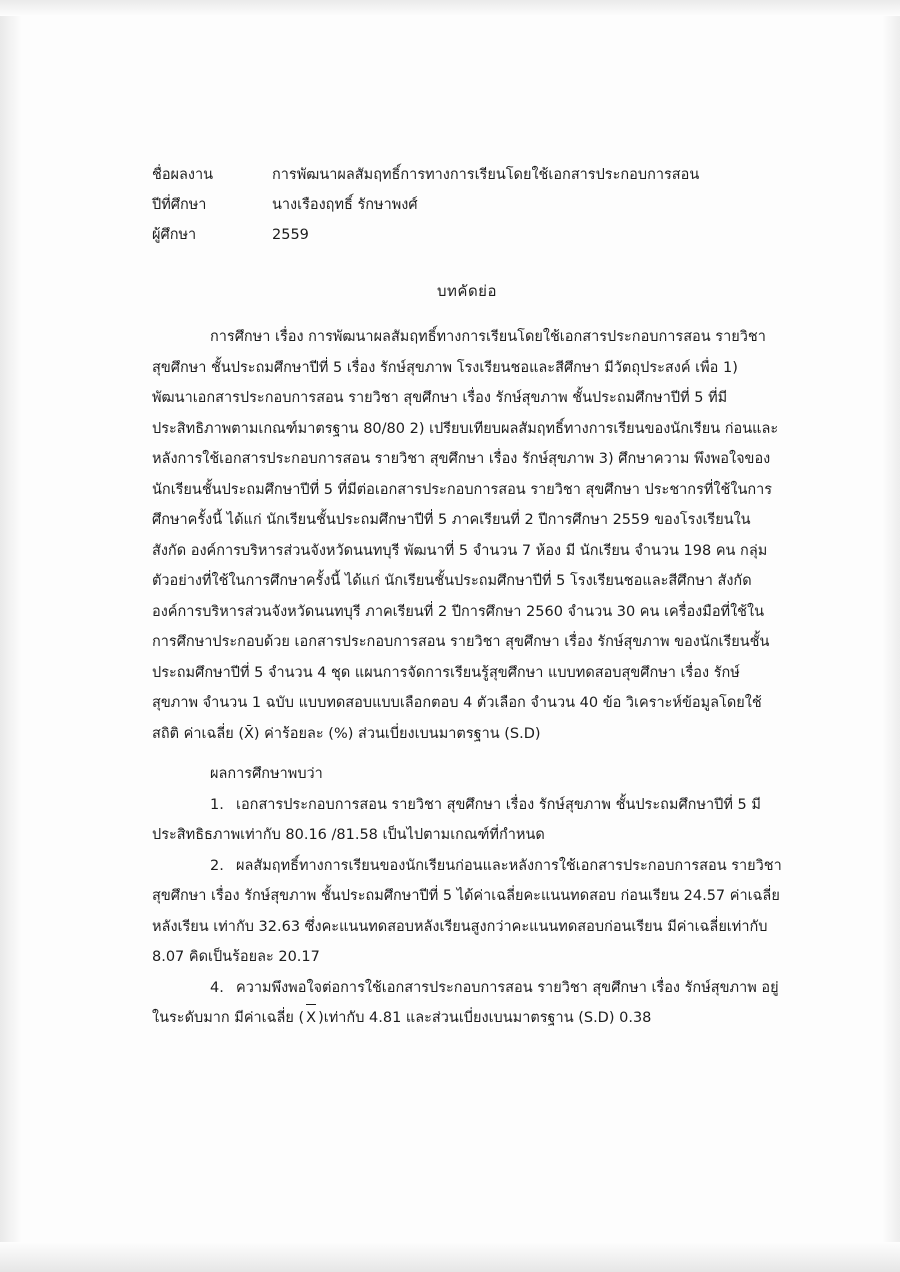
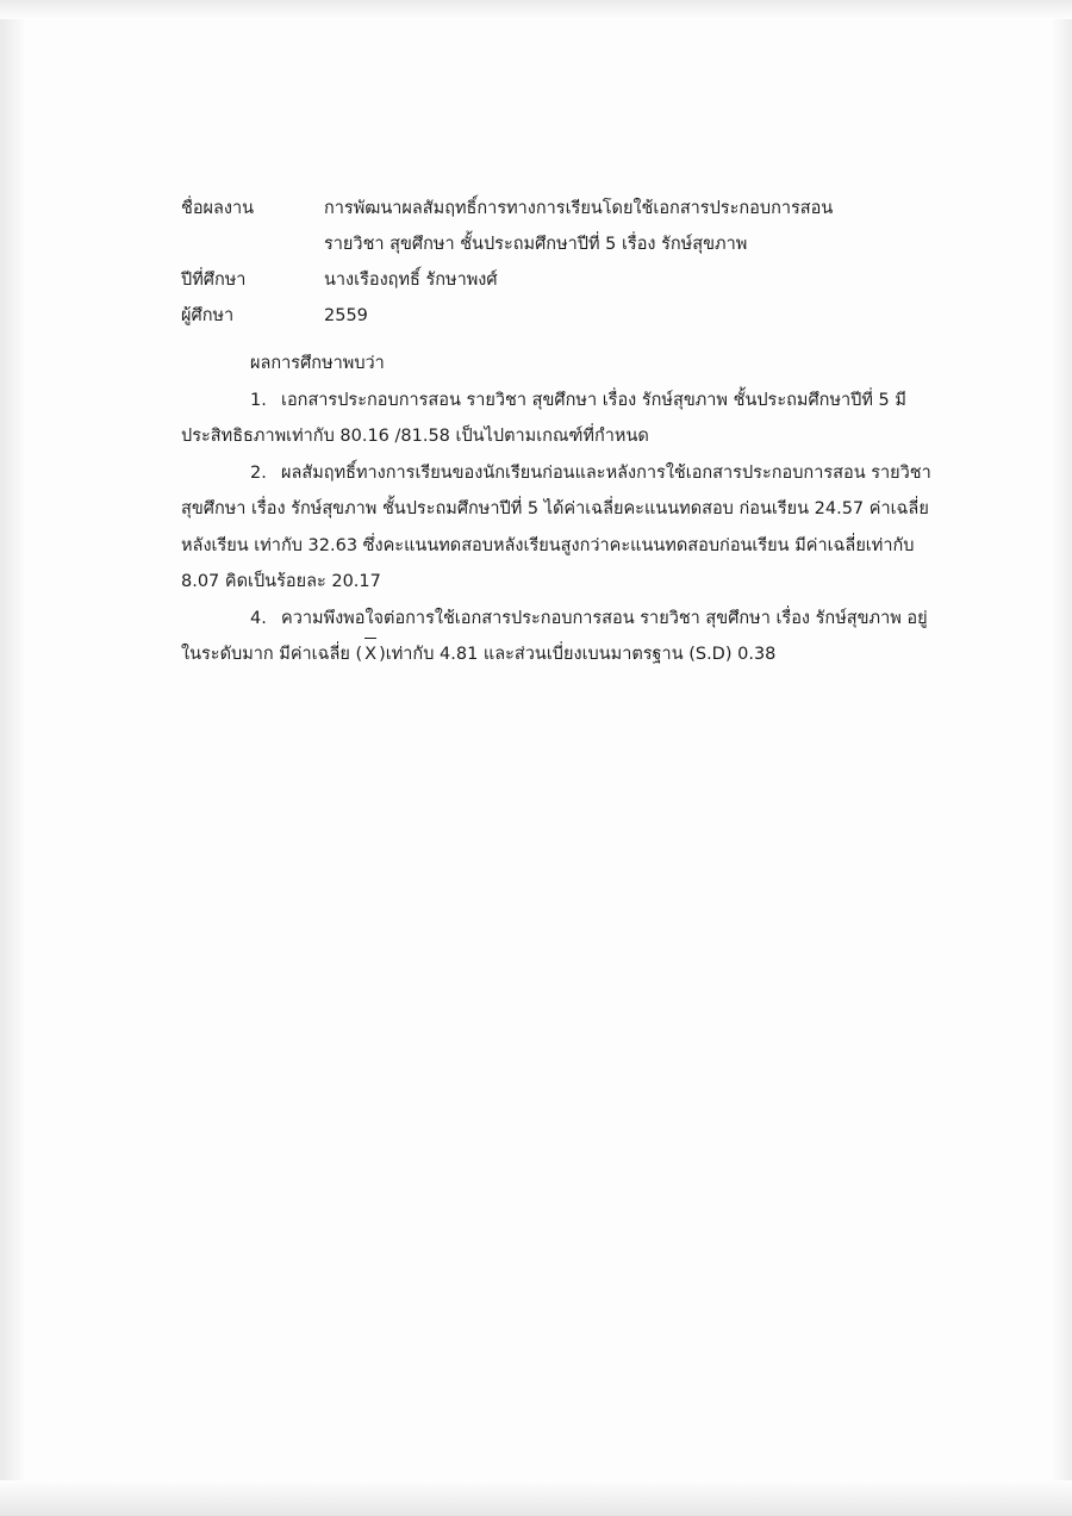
  ชื่อผลงาน
  การพัฒนาผลสัมฤทธิ์การทางการเรียนโดยใช้เอกสารประกอบการสอน
+ รายวิชา สุขศึกษา ชั้นประถมศึกษาปีที่ 5 เรื่อง รักษ์สุขภาพ
  ปีที่ศึกษา
  นางเรืองฤทธิ์ รักษาพงศ์
  ผู้ศึกษา
  2559
- บทคัดย่อ
- การศึกษา เรื่อง การพัฒนาผลสัมฤทธิ์ทางการเรียนโดยใช้เอกสารประกอบการสอน รายวิชา สุขศึกษา ชั้นประถมศึกษาปีที่ 5 เรื่อง รักษ์สุขภาพ โรงเรียนชอและสีศึกษา มีวัตถุประสงค์ เพื่อ 1) พัฒนาเอกสารประกอบการสอน รายวิชา สุขศึกษา เรื่อง รักษ์สุขภาพ ชั้นประถมศึกษาปีที่ 5 ที่มีประสิทธิภาพตามเกณฑ์มาตรฐาน 80/80 2) เปรียบเทียบผลสัมฤทธิ์ทางการเรียนของนักเรียน ก่อนและหลังการใช้เอกสารประกอบการสอน รายวิชา สุขศึกษา เรื่อง รักษ์สุขภาพ 3) ศึกษาความ พึงพอใจของนักเรียนชั้นประถมศึกษาปีที่ 5 ที่มีต่อเอกสารประกอบการสอน รายวิชา สุขศึกษา ประชากรที่ใช้ในการศึกษาครั้งนี้ ได้แก่ นักเรียนชั้นประถมศึกษาปีที่ 5 ภาคเรียนที่ 2 ปีการศึกษา 2559 ของโรงเรียนในสังกัด องค์การบริหารส่วนจังหวัดนนทบุรี พัฒนาที่ 5 จำนวน 7 ห้อง มี นักเรียน จำนวน 198 คน กลุ่มตัวอย่างที่ใช้ในการศึกษาครั้งนี้ ได้แก่ นักเรียนชั้นประถมศึกษาปีที่ 5 โรงเรียนชอและสีศึกษา สังกัด องค์การบริหารส่วนจังหวัดนนทบุรี ภาคเรียนที่ 2 ปีการศึกษา 2560 จำนวน 30 คน เครื่องมือที่ใช้ในการศึกษาประกอบด้วย เอกสารประกอบการสอน รายวิชา สุขศึกษา เรื่อง รักษ์สุขภาพ ของนักเรียนชั้นประถมศึกษาปีที่ 5 จำนวน 4 ชุด แผนการจัดการเรียนรู้สุขศึกษา แบบทดสอบสุขศึกษา เรื่อง รักษ์สุขภาพ จำนวน 1 ฉบับ แบบทดสอบแบบเลือกตอบ 4 ตัวเลือก จำนวน 40 ข้อ วิเคราะห์ข้อมูลโดยใช้สถิติ ค่าเฉลี่ย (X̄) ค่าร้อยละ (%) ส่วนเบี่ยงเบนมาตรฐาน (S.D)
  ผลการศึกษาพบว่า
  1. เอกสารประกอบการสอน รายวิชา สุขศึกษา เรื่อง รักษ์สุขภาพ ชั้นประถมศึกษาปีที่ 5 มีประสิทธิธภาพเท่ากับ 80.16 /81.58 เป็นไปตามเกณฑ์ที่กำหนด
  2. ผลสัมฤทธิ์ทางการเรียนของนักเรียนก่อนและหลังการใช้เอกสารประกอบการสอน รายวิชา สุขศึกษา เรื่อง รักษ์สุขภาพ ชั้นประถมศึกษาปีที่ 5 ได้ค่าเฉลี่ยคะแนนทดสอบ ก่อนเรียน 24.57 ค่าเฉลี่ยหลังเรียน เท่ากับ 32.63 ซึ่งคะแนนทดสอบหลังเรียนสูงกว่าคะแนนทดสอบก่อนเรียน มีค่าเฉลี่ยเท่ากับ 8.07 คิดเป็นร้อยละ 20.17
  4. ความพึงพอใจต่อการใช้เอกสารประกอบการสอน รายวิชา สุขศึกษา เรื่อง รักษ์สุขภาพ อยู่ในระดับมาก มีค่าเฉลี่ย ( X )เท่ากับ 4.81 และส่วนเบี่ยงเบนมาตรฐาน (S.D) 0.38
